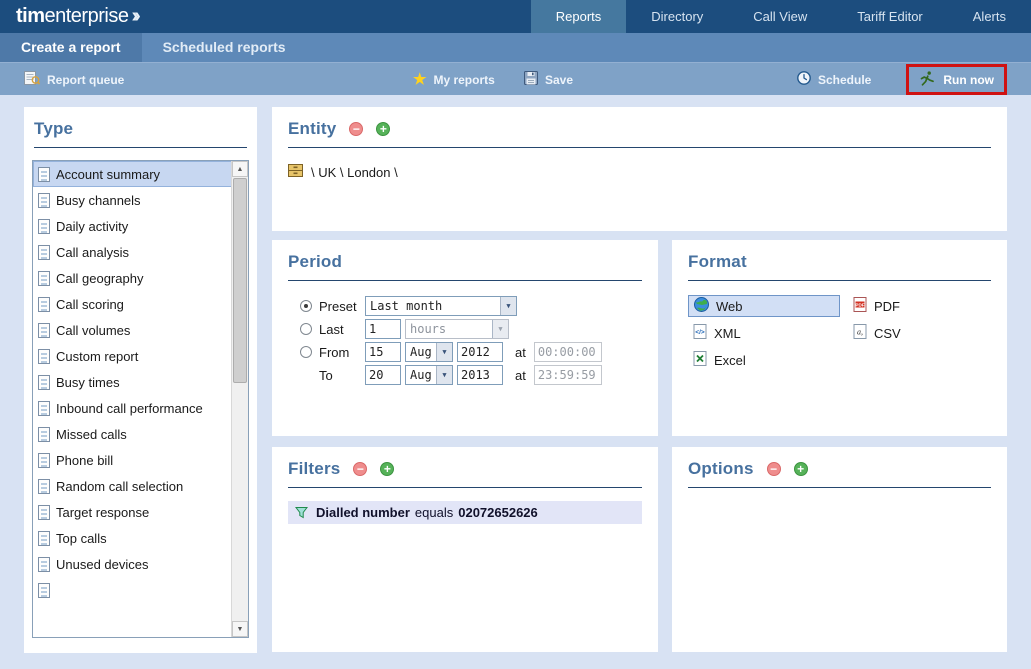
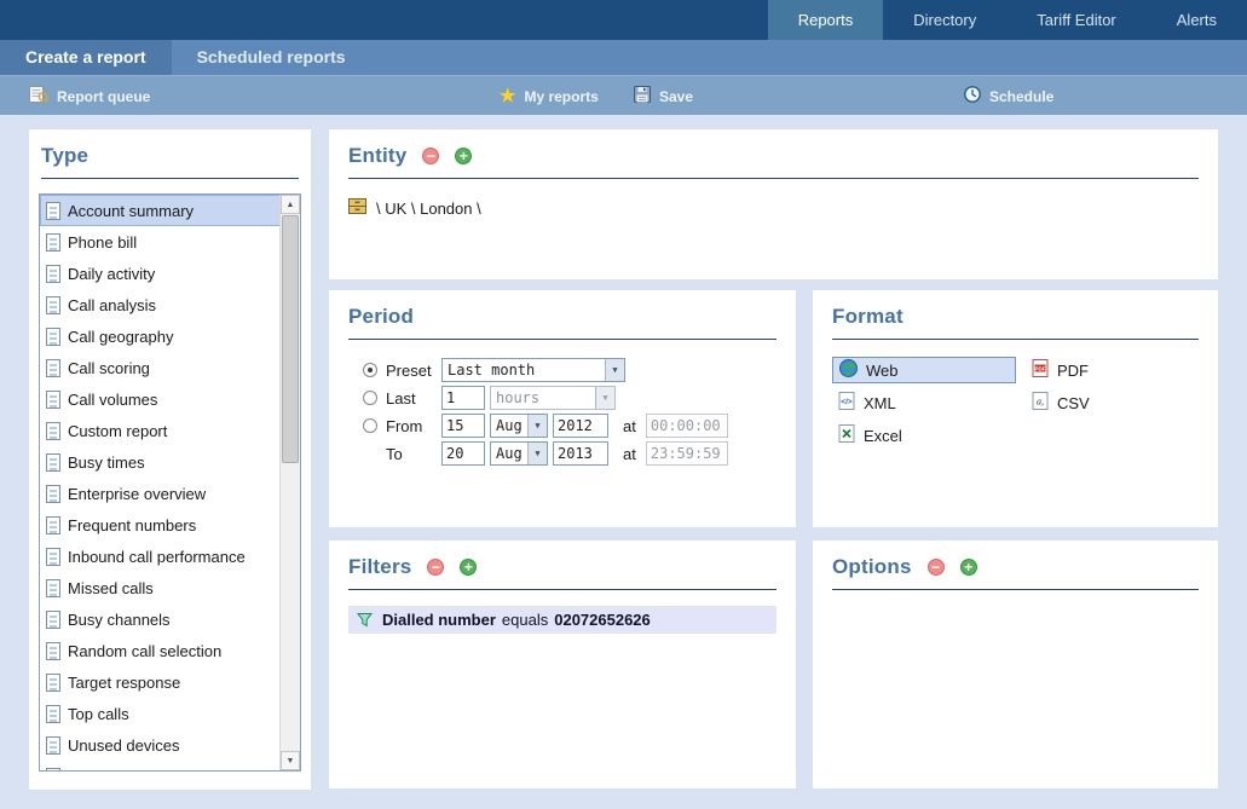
- tim
- enterprise
  Reports
  Directory
- Call View
  Tariff Editor
  Alerts
  Create a report
  Scheduled reports
  Report queue
  My reports
  Save
  Schedule
- Run now
  Type
  Account summary
- Busy channels
+ Phone bill
  Daily activity
  Call analysis
  Call geography
  Call scoring
  Call volumes
  Custom report
  Busy times
+ Enterprise overview
+ Frequent numbers
  Inbound call performance
  Missed calls
- Phone bill
+ Busy channels
  Random call selection
  Target response
  Top calls
  Unused devices
  Entity
  \ UK \ London \
  Period
  Preset
  Last month
  Last
  1
  hours
  From
  15
  Aug
  2012
  at
  00:00:00
  To
  20
  Aug
  2013
  at
  23:59:59
  Format
  Web
  PDF
  XML
  a,
  CSV
  Excel
  Filters
  Dialled number
  equals
  02072652626
  Options
